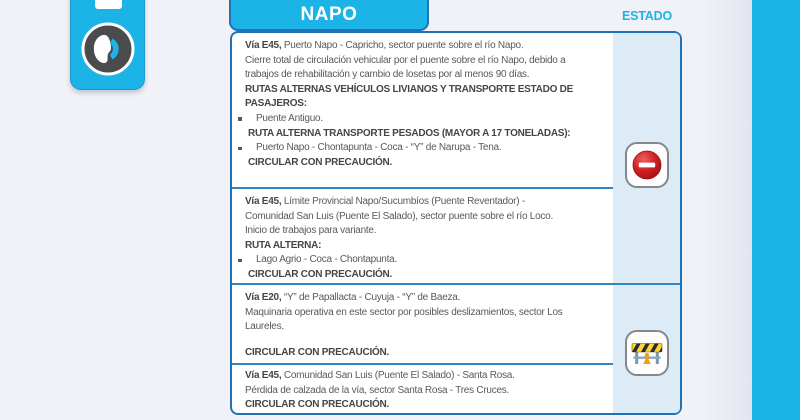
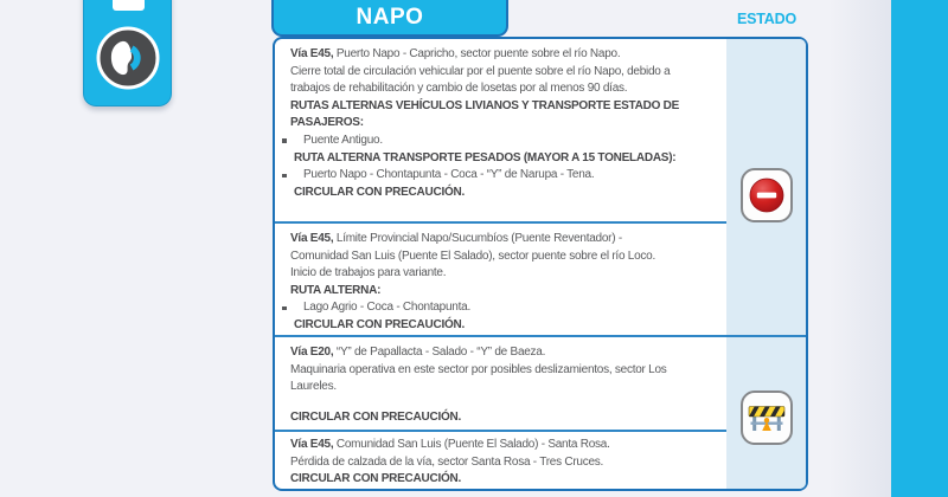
  NAPO
  ESTADO
  Vía E45, Puerto Napo - Capricho, sector puente sobre el río Napo.
  Cierre total de circulación vehicular por el puente sobre el río Napo, debido a
  trabajos de rehabilitación y cambio de losetas por al menos 90 días.
  RUTAS ALTERNAS VEHÍCULOS LIVIANOS Y TRANSPORTE ESTADO DE
  PASAJEROS:
  Puente Antiguo.
- RUTA ALTERNA TRANSPORTE PESADOS (MAYOR A 17 TONELADAS):
+ RUTA ALTERNA TRANSPORTE PESADOS (MAYOR A 15 TONELADAS):
  Puerto Napo - Chontapunta - Coca - “Y” de Narupa - Tena.
  CIRCULAR CON PRECAUCIÓN.
  Vía E45, Límite Provincial Napo/Sucumbíos (Puente Reventador) -
  Comunidad San Luis (Puente El Salado), sector puente sobre el río Loco.
  Inicio de trabajos para variante.
  RUTA ALTERNA:
  Lago Agrio - Coca - Chontapunta.
  CIRCULAR CON PRECAUCIÓN.
- Vía E20, “Y” de Papallacta - Cuyuja - “Y” de Baeza.
+ Vía E20, “Y” de Papallacta - Salado - “Y” de Baeza.
  Maquinaria operativa en este sector por posibles deslizamientos, sector Los
  Laureles.
  CIRCULAR CON PRECAUCIÓN.
  Vía E45, Comunidad San Luis (Puente El Salado) - Santa Rosa.
  Pérdida de calzada de la vía, sector Santa Rosa - Tres Cruces.
  CIRCULAR CON PRECAUCIÓN.
